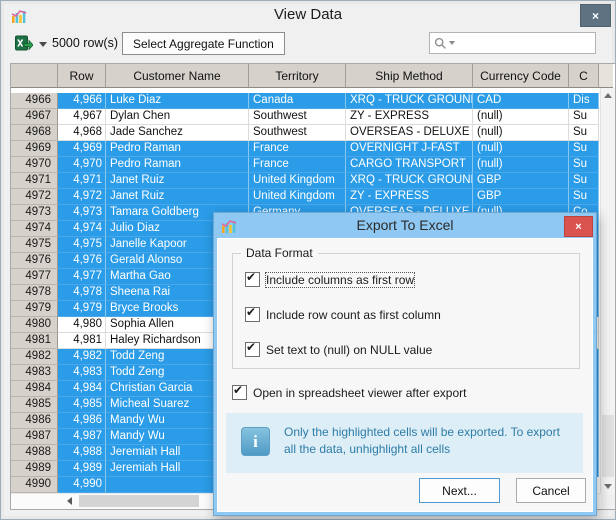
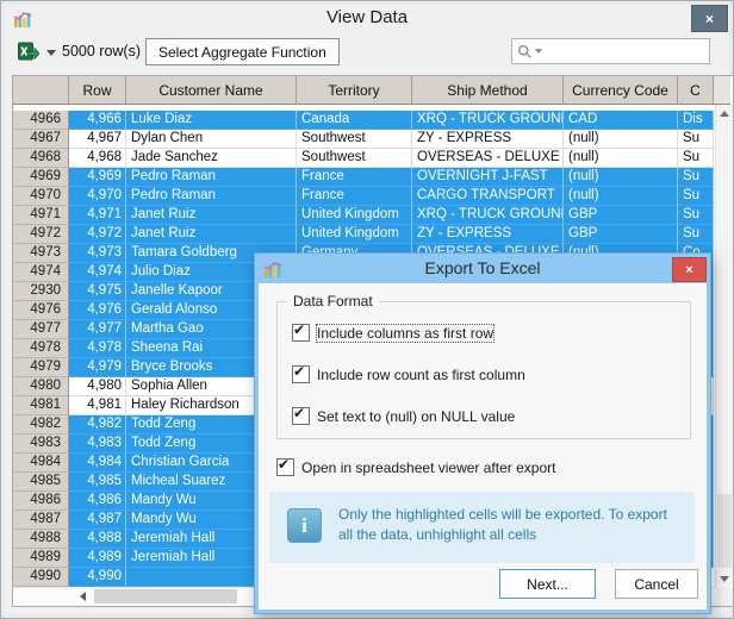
  View Data
  ×
  5000 row(s)
  Select Aggregate Function
  Row
  Customer Name
  Territory
  Ship Method
  Currency Code
  C
  4966
  4,966
  Luke Diaz
  Canada
  XRQ - TRUCK GROUN
  CAD
  Dis
  4967
  4,967
  Dylan Chen
  Southwest
  ZY - EXPRESS
  (null)
  Su
  4968
  4,968
  Jade Sanchez
  Southwest
  OVERSEAS - DELUXE
  (null)
  Su
  4969
  4,969
  Pedro Raman
  France
  OVERNIGHT J-FAST
  (null)
  Su
  4970
  4,970
  Pedro Raman
  France
  CARGO TRANSPORT
  (null)
  Su
  4971
  4,971
  Janet Ruiz
  United Kingdom
  XRQ - TRUCK GROUN
  GBP
  Su
  4972
  4,972
  Janet Ruiz
  United Kingdom
  ZY - EXPRESS
  GBP
  Su
  4973
  4,973
  Tamara Goldberg
  4974
  4,974
  Julio Diaz
- 4975
+ 2930
  4,975
  Janelle Kapoor
  4976
  4,976
  Gerald Alonso
  4977
  4,977
  Martha Gao
  4978
  4,978
  Sheena Rai
  4979
  4,979
  Bryce Brooks
  4980
  4,980
  Sophia Allen
  4981
  4,981
  Haley Richardson
  4982
  4,982
  Todd Zeng
  4983
  4,983
  Todd Zeng
  4984
  4,984
  Christian Garcia
  4985
  4,985
  Micheal Suarez
  4986
  4,986
  Mandy Wu
  4987
  4,987
  Mandy Wu
  4988
  4,988
  Jeremiah Hall
  4989
  4,989
  Jeremiah Hall
  4990
  4,990
  Export To Excel
  ×
  Data Format
  Include columns as first row
  Include row count as first column
  Set text to (null) on NULL value
  Open in spreadsheet viewer after export
  i
  Only the highlighted cells will be exported. To export all the data, unhighlight all cells
  Next...
  Cancel
